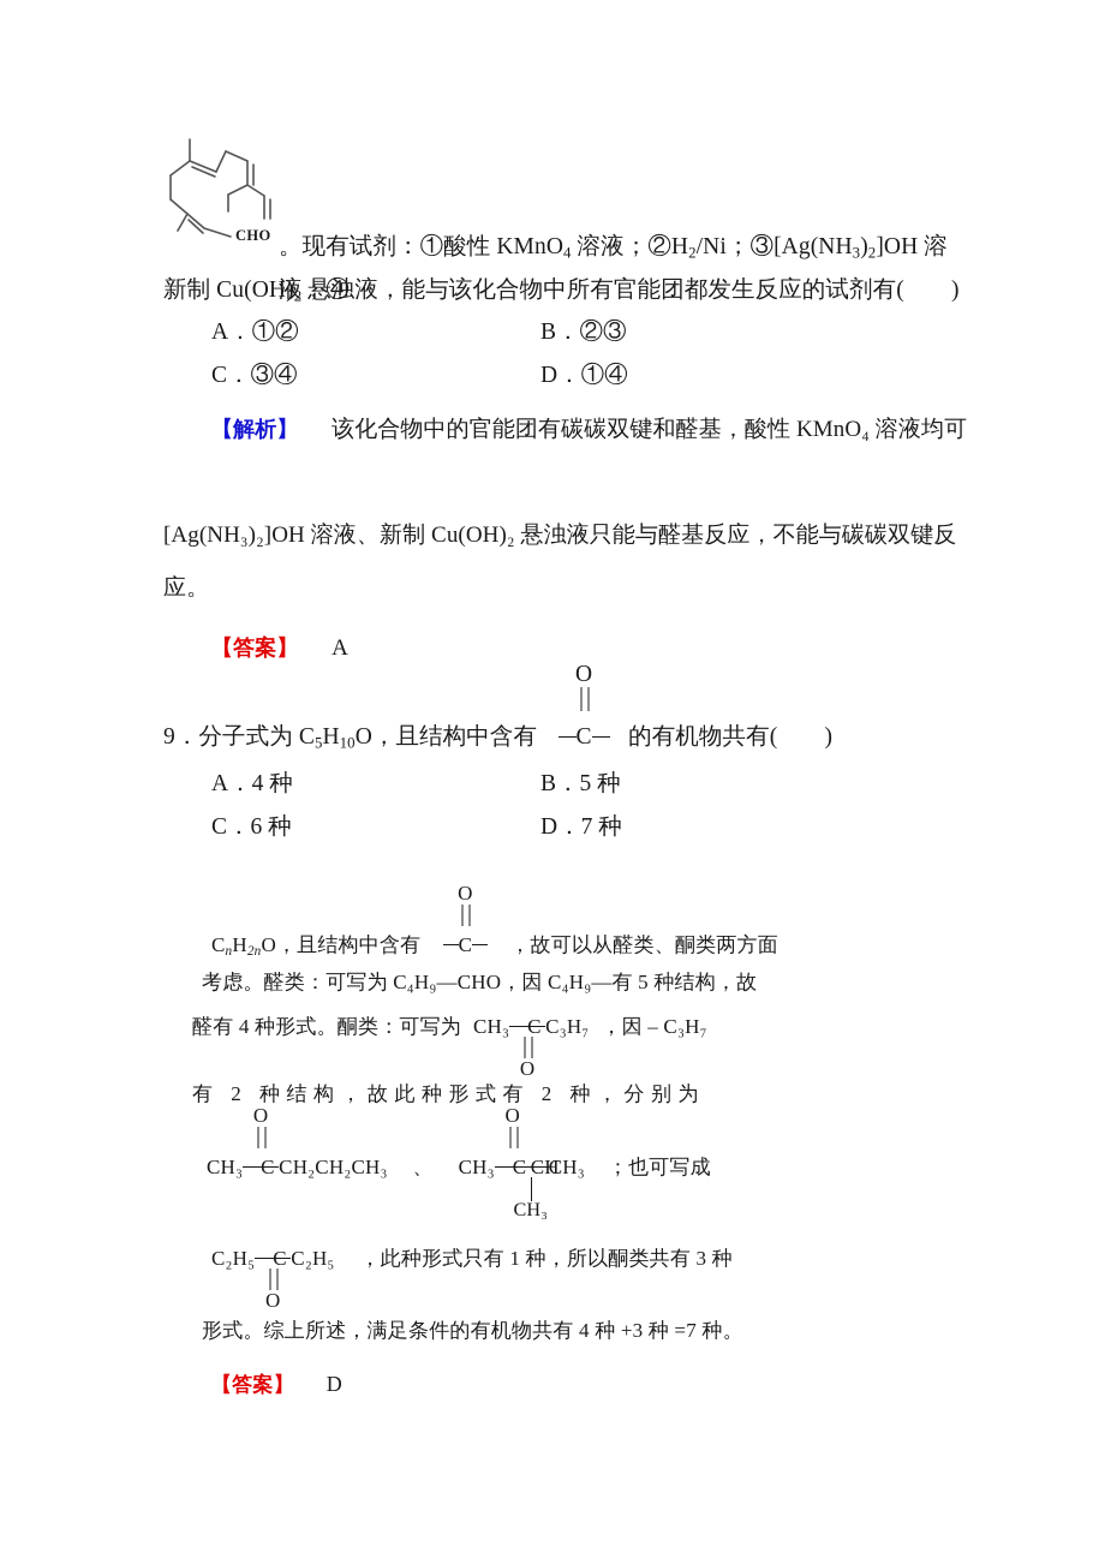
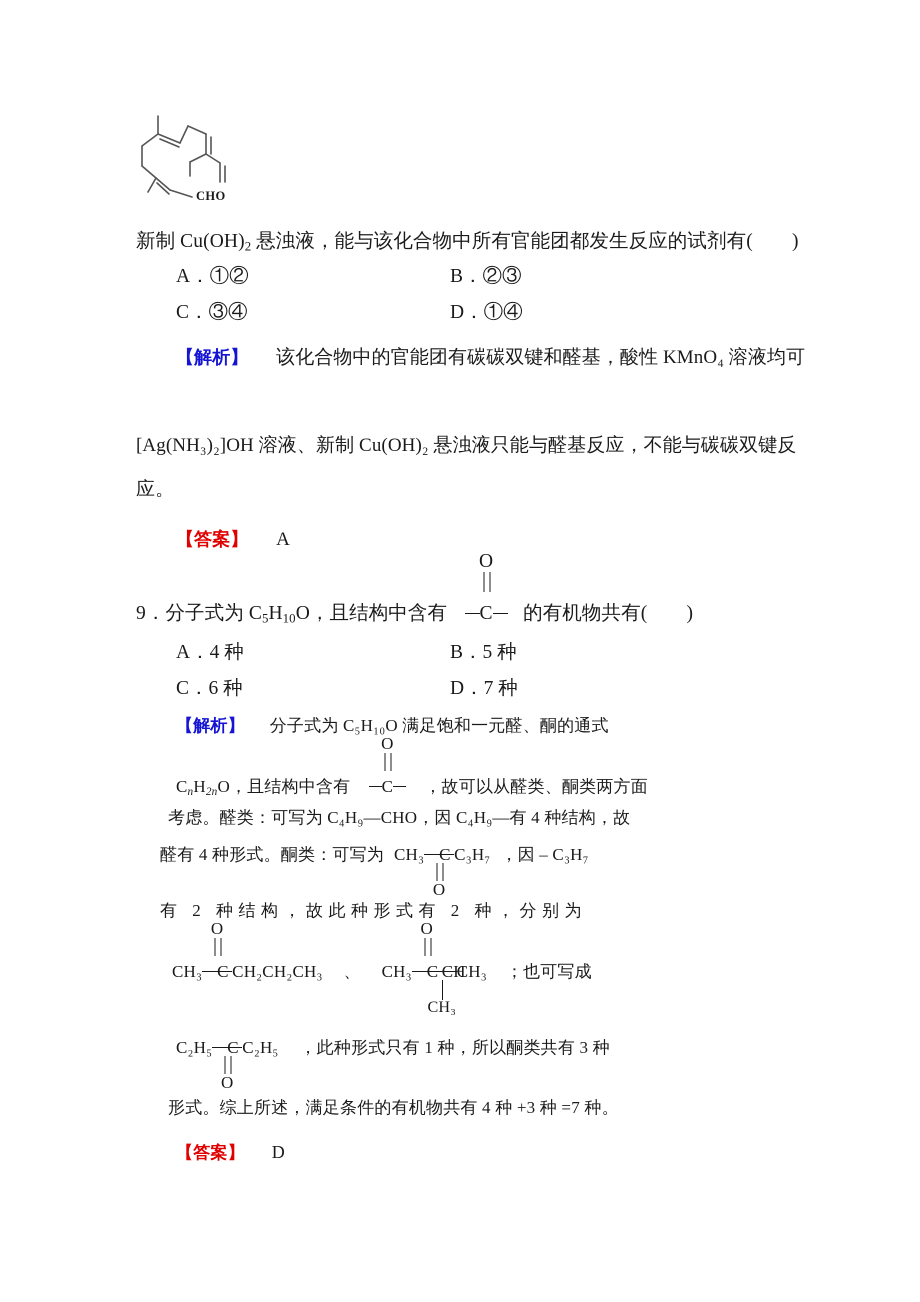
  CHO
- 。现有试剂：①酸性 KMnO4 溶液；②H2/Ni；③[Ag(NH3)2]OH 溶液；④
  新制 Cu(OH)2 悬浊液，能与该化合物中所有官能团都发生反应的试剂有( )
  A．①②
  B．②③
  C．③④
  D．①④
  【解析】 该化合物中的官能团有碳碳双键和醛基，酸性 KMnO₄ 溶液均可
  [Ag(NH₃)₂]OH 溶液、新制 Cu(OH)₂ 悬浊液只能与醛基反应，不能与碳碳双键反
  应。
  【答案】 A
  9．分子式为 C5H10O，且结构中含有
  O
  C 的有机物共有( )
  A．4 种
  B．5 种
  C．6 种
  D．7 种
+ 【解析】 分子式为 C₅H₁₀O 满足饱和一元醛、酮的通式
  CnH2nO，且结构中含有
  O
  C ，故可以从醛类、酮类两方面
- 考虑。醛类：可写为 C₄H₉—CHO，因 C₄H₉—有 5 种结构，故
+ 考虑。醛类：可写为 C₄H₉—CHO，因 C₄H₉—有 4 种结构，故
  醛有 4 种形式。酮类：可写为 CH₃ C
  O
  C₃H₇ ，因 – C₃H₇
  有 2 种结构，故此种形式有 2 种，分别为
  CH₃
  O
  C CH₂CH₂CH₃ 、 CH₃
  O
  C CH
  CH₃
  CH₃ ；也可写成
  C₂H₅ C
  O
  C₂H₅ ，此种形式只有 1 种，所以酮类共有 3 种
  形式。综上所述，满足条件的有机物共有 4 种 +3 种 =7 种。
  【答案】 D
